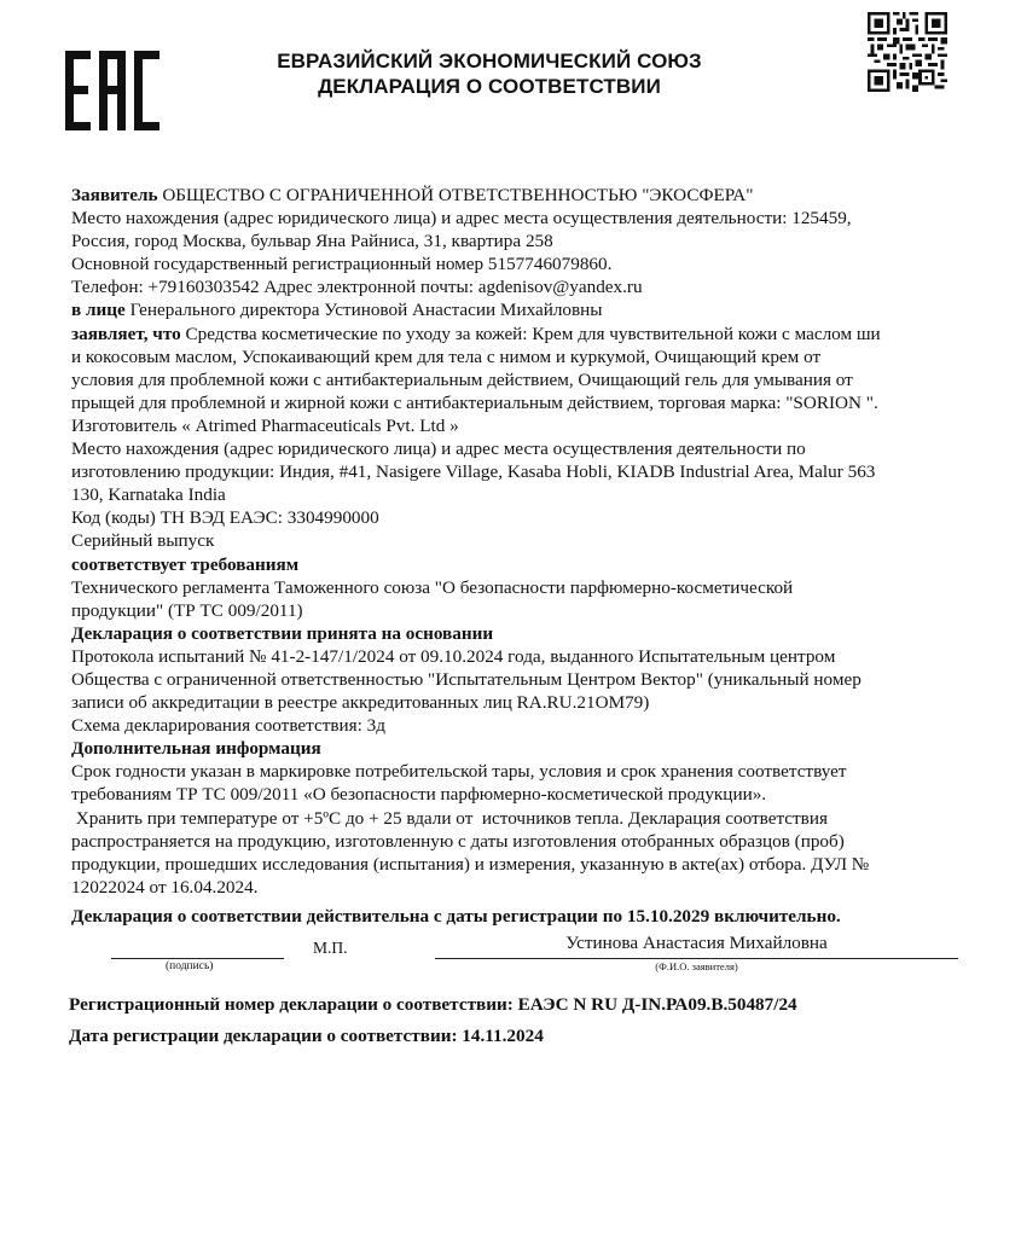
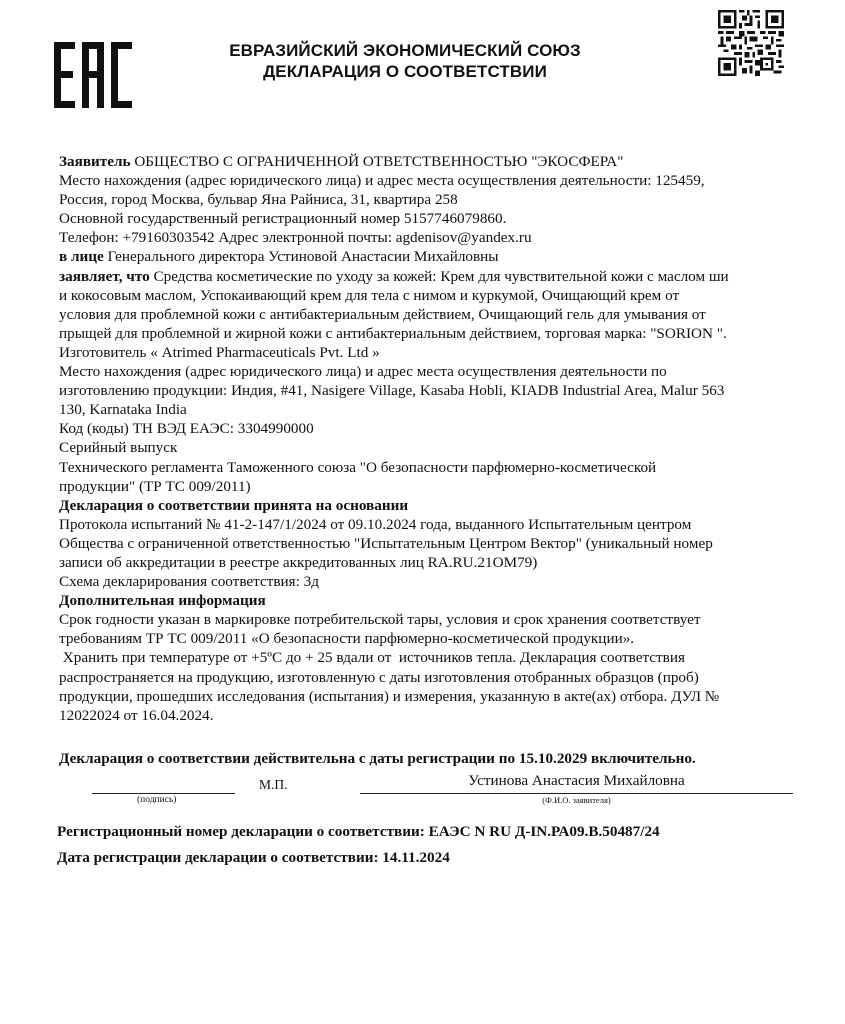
  ЕВРАЗИЙСКИЙ ЭКОНОМИЧЕСКИЙ СОЮЗ
  ДЕКЛАРАЦИЯ О СООТВЕТСТВИИ
  Заявитель ОБЩЕСТВО С ОГРАНИЧЕННОЙ ОТВЕТСТВЕННОСТЬЮ "ЭКОСФЕРА"
  Место нахождения (адрес юридического лица) и адрес места осуществления деятельности: 125459,
  Россия, город Москва, бульвар Яна Райниса, 31, квартира 258
  Основной государственный регистрационный номер 5157746079860.
  Телефон: +79160303542 Адрес электронной почты: agdenisov@yandex.ru
  в лице Генерального директора Устиновой Анастасии Михайловны
  заявляет, что Средства косметические по уходу за кожей: Крем для чувствительной кожи с маслом ши
  и кокосовым маслом, Успокаивающий крем для тела с нимом и куркумой, Очищающий крем от
  условия для проблемной кожи с антибактериальным действием, Очищающий гель для умывания от
  прыщей для проблемной и жирной кожи с антибактериальным действием, торговая марка: "SORION ".
  Изготовитель « Atrimed Pharmaceuticals Pvt. Ltd »
  Место нахождения (адрес юридического лица) и адрес места осуществления деятельности по
  изготовлению продукции: Индия, #41, Nasigere Village, Kasaba Hobli, KIADB Industrial Area, Malur 563
  130, Karnataka India
  Код (коды) ТН ВЭД ЕАЭС: 3304990000
  Серийный выпуск
- соответствует требованиям
  Технического регламента Таможенного союза "О безопасности парфюмерно-косметической
  продукции" (ТР ТС 009/2011)
  Декларация о соответствии принята на основании
  Протокола испытаний № 41-2-147/1/2024 от 09.10.2024 года, выданного Испытательным центром
  Общества с ограниченной ответственностью "Испытательным Центром Вектор" (уникальный номер
  записи об аккредитации в реестре аккредитованных лиц RA.RU.21ОМ79)
  Схема декларирования соответствия: 3д
  Дополнительная информация
  Срок годности указан в маркировке потребительской тары, условия и срок хранения соответствует
  требованиям ТР ТС 009/2011 «О безопасности парфюмерно-косметической продукции».
  Хранить при температуре от +5ºС до + 25 вдали от источников тепла. Декларация соответствия
  распространяется на продукцию, изготовленную с даты изготовления отобранных образцов (проб)
  продукции, прошедших исследования (испытания) и измерения, указанную в акте(ах) отбора. ДУЛ №
  12022024 от 16.04.2024.
  Декларация о соответствии действительна с даты регистрации по 15.10.2029 включительно.
  (подпись)
  М.П.
  Устинова Анастасия Михайловна
  (Ф.И.О. заявителя)
  Регистрационный номер декларации о соответствии: ЕАЭС N RU Д-IN.РА09.В.50487/24
  Дата регистрации декларации о соответствии: 14.11.2024
